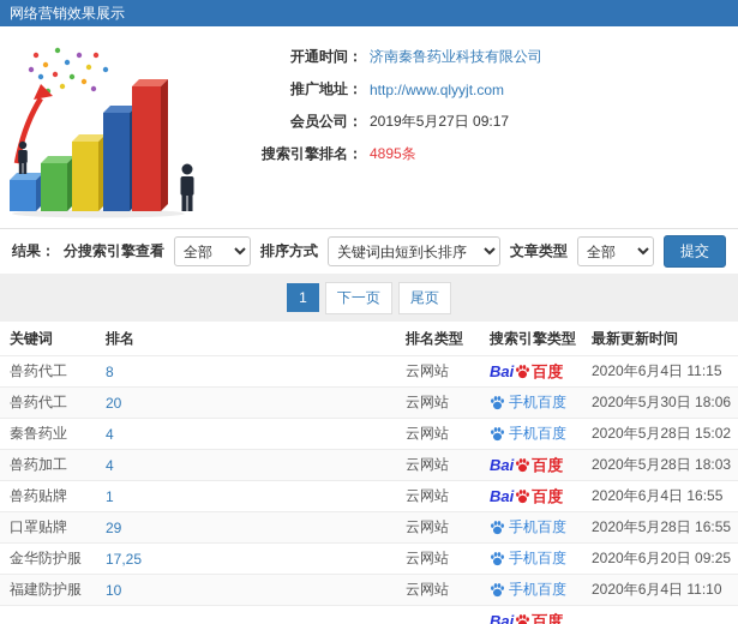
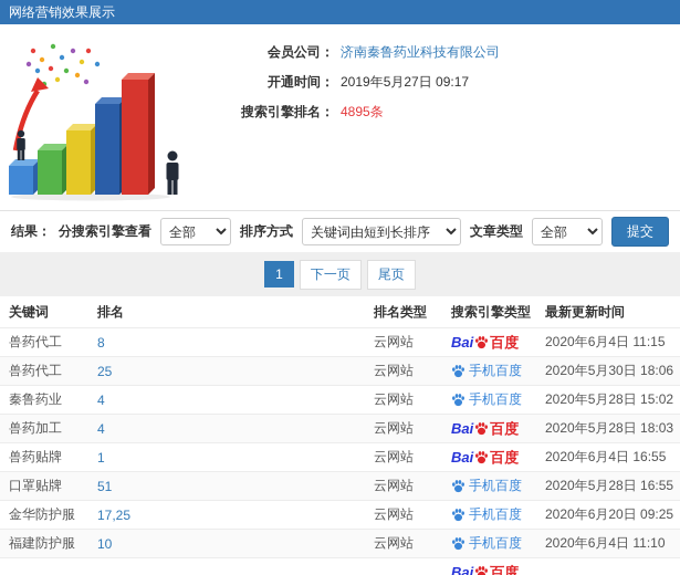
  网络营销效果展示
- 开通时间：
+ 会员公司：
  济南秦鲁药业科技有限公司
- 推广地址：
- http://www.qlyyjt.com
- 会员公司：
+ 开通时间：
  2019年5月27日 09:17
  搜索引擎排名：
  4895条
  结果：
  分搜索引擎查看
  全部
  排序方式
  关键词由短到长排序
  文章类型
  全部
  提交
  1
  下一页
  尾页
  关键词
  排名
  排名类型
  搜索引擎类型
  最新更新时间
  兽药代工
  8
  云网站
  Bai
  百度
  2020年6月4日 11:15
  兽药代工
- 20
+ 25
  云网站
  手机百度
  2020年5月30日 18:06
  秦鲁药业
  4
  云网站
  手机百度
  2020年5月28日 15:02
  兽药加工
  4
  云网站
  Bai
  百度
  2020年5月28日 18:03
  兽药贴牌
  1
  云网站
  Bai
  百度
  2020年6月4日 16:55
  口罩贴牌
- 29
+ 51
  云网站
  手机百度
  2020年5月28日 16:55
  金华防护服
  17,25
  云网站
  手机百度
  2020年6月20日 09:25
  福建防护服
  10
  云网站
  手机百度
  2020年6月4日 11:10
  Bai
  百度
